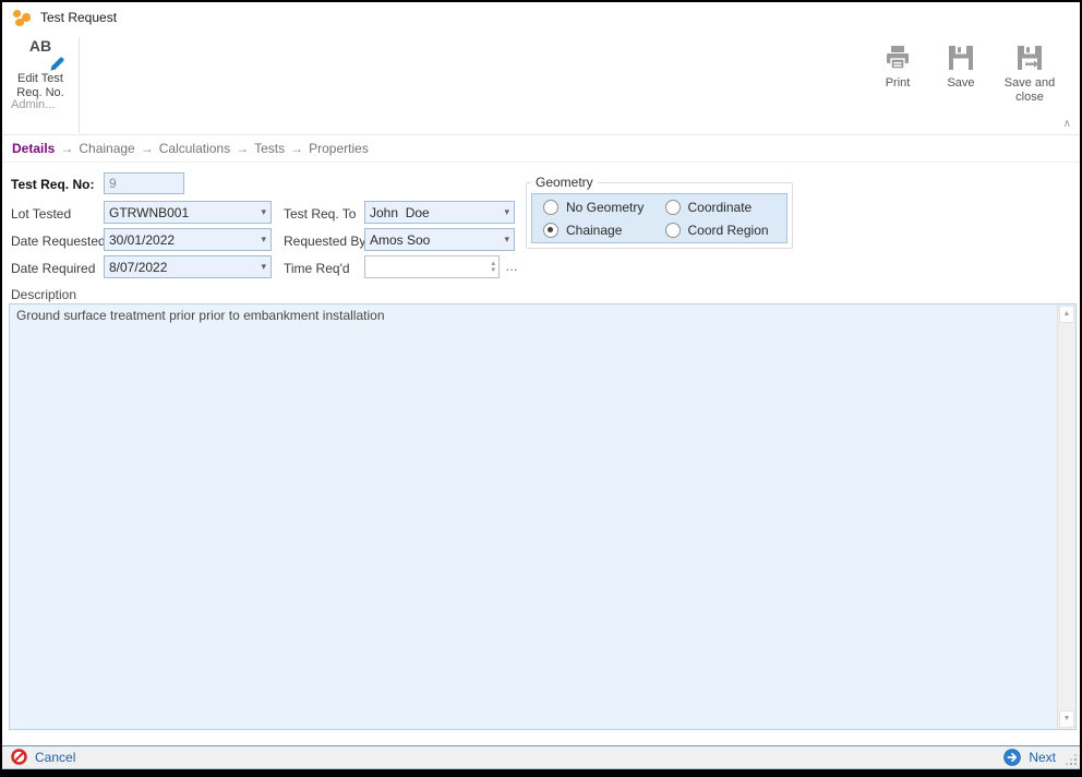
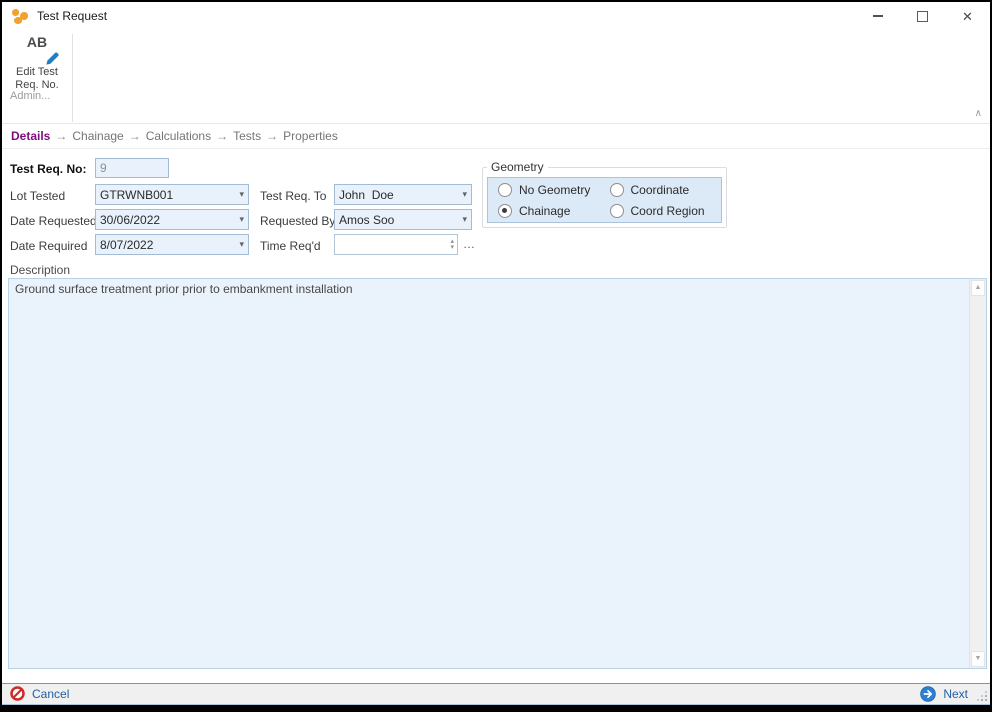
  Test Request
+ ✕
  AB
  Edit Test Req. No.
  Admin...
- Print
- Save
- Save and close
  ∧
  Details
  →
  Chainage
  →
  Calculations
  →
  Tests
  →
  Properties
  Test Req. No:
  9
  Lot Tested
  GTRWNB001
  ▾
  Test Req. To
  John Doe
  ▾
  Date Requested
- 30/01/2022
+ 30/06/2022
  ▾
  Requested By
  Amos Soo
  ▾
  Date Required
  8/07/2022
  ▾
  Time Req'd
  …
  Geometry
  No Geometry
  Coordinate
  Chainage
  Coord Region
  Description
  Ground surface treatment prior prior to embankment installation
  Cancel
  Next
